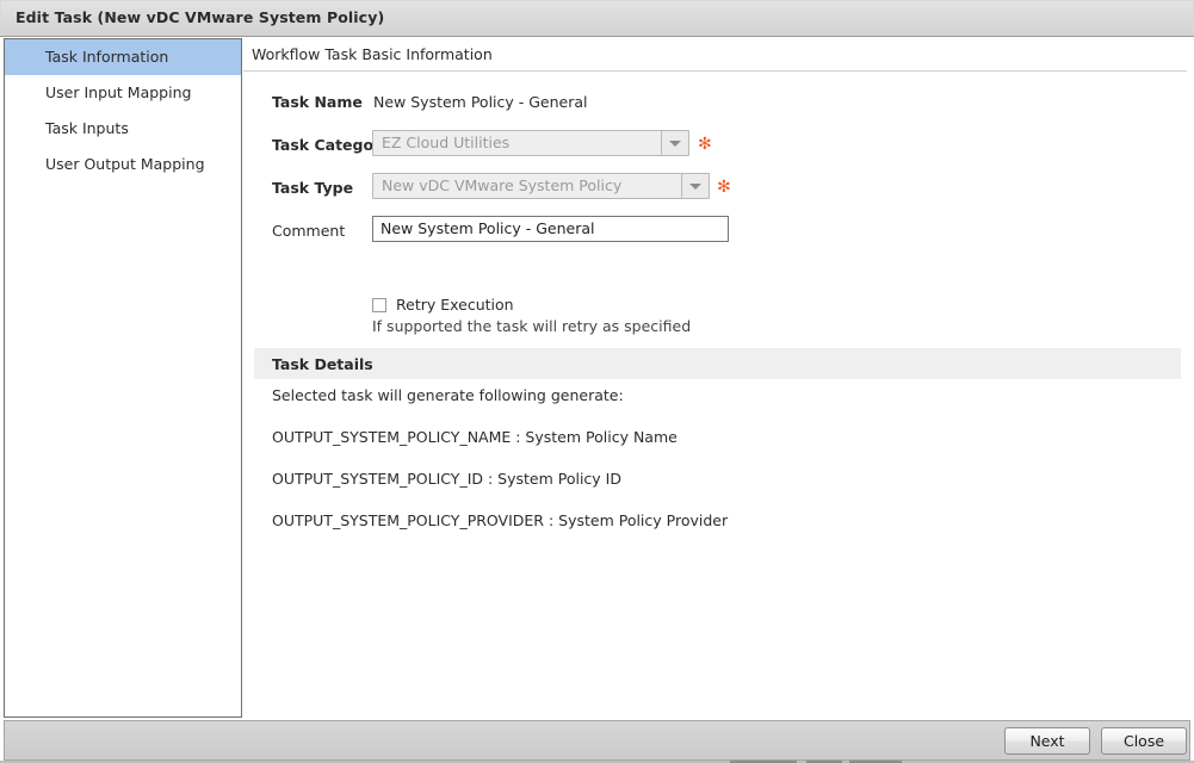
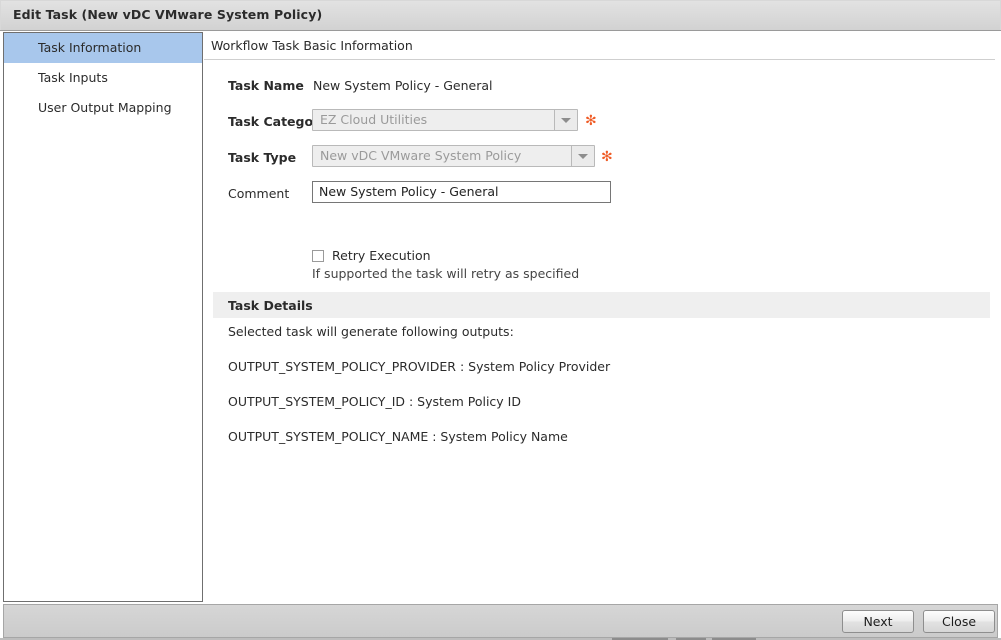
  Edit Task (New vDC VMware System Policy)
  Task Information
- User Input Mapping
  Task Inputs
  User Output Mapping
  Workflow Task Basic Information
  Task Name
  New System Policy - General
  Task Catego
  EZ Cloud Utilities
  ✻
  Task Type
  New vDC VMware System Policy
  ✻
  Comment
  New System Policy - General
  Retry Execution
  If supported the task will retry as specified
  Task Details
- Selected task will generate following generate:
+ Selected task will generate following outputs:
- OUTPUT_SYSTEM_POLICY_NAME : System Policy Name
+ OUTPUT_SYSTEM_POLICY_PROVIDER : System Policy Provider
  OUTPUT_SYSTEM_POLICY_ID : System Policy ID
- OUTPUT_SYSTEM_POLICY_PROVIDER : System Policy Provider
+ OUTPUT_SYSTEM_POLICY_NAME : System Policy Name
  Next
  Close
